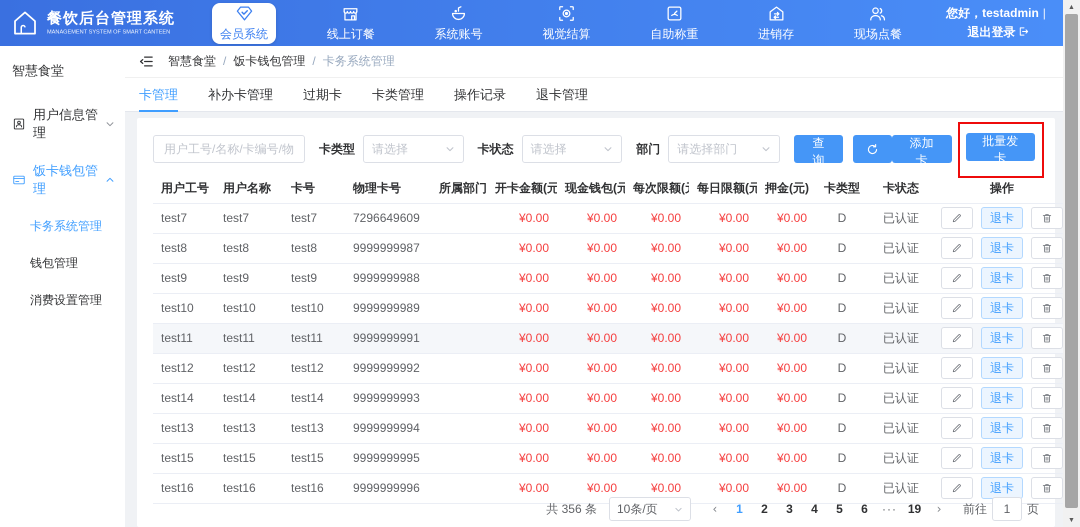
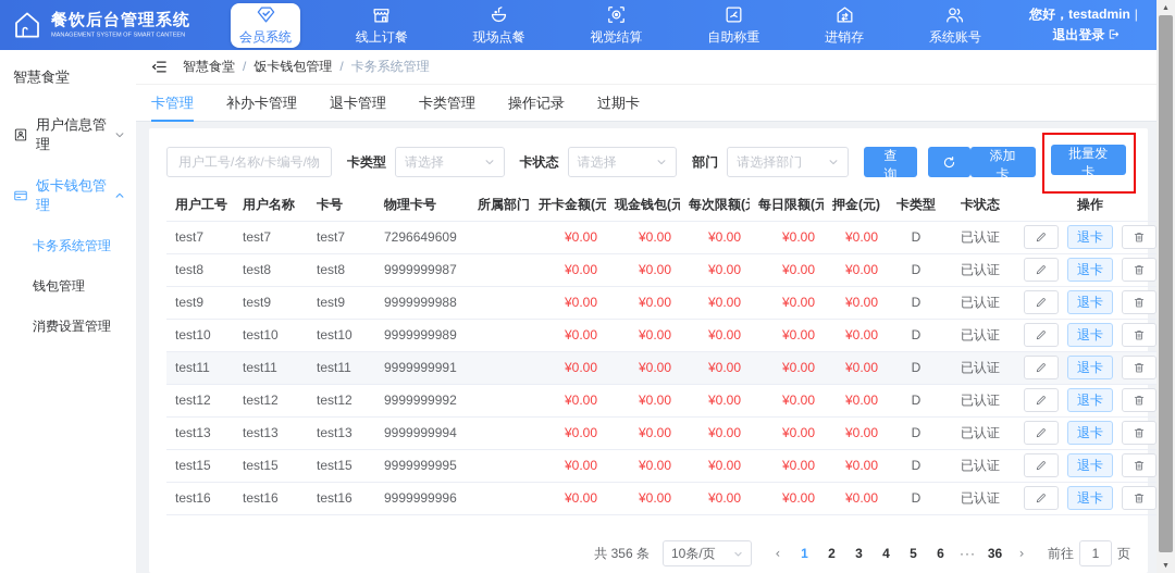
  餐饮后台管理系统
  会员系统
  线上订餐
- 系统账号
+ 现场点餐
  视觉结算
  自助称重
  进销存
- 现场点餐
+ 系统账号
  您好，testadmin |退出登录
  智慧食堂
  用户信息管理
  饭卡钱包管理
  卡务系统管理
  钱包管理
  消费设置管理
  智慧食堂 / 饭卡钱包管理 / 卡务系统管理
  卡管理
  补办卡管理
- 过期卡
+ 退卡管理
  卡类管理
  操作记录
- 退卡管理
+ 过期卡
  用户工号/名称/卡编号/物
  卡类型
  请选择
  卡状态
  请选择
  部门
  请选择部门
  查询
  添加卡
  批量发卡
  用户工号	用户名称	卡号	物理卡号	所属部门	开卡金额(元	现金钱包(元	每次限额(	每日限额(元	押金(元)	卡类型	卡状态	操作
  test7	test7	test7	7296649609		¥0.00	¥0.00	¥0.00	¥0.00	¥0.00	D	已认证	退卡
  test8	test8	test8	9999999987		¥0.00	¥0.00	¥0.00	¥0.00	¥0.00	D	已认证	退卡
  test9	test9	test9	9999999988		¥0.00	¥0.00	¥0.00	¥0.00	¥0.00	D	已认证	退卡
  test10	test10	test10	9999999989		¥0.00	¥0.00	¥0.00	¥0.00	¥0.00	D	已认证	退卡
  test11	test11	test11	9999999991		¥0.00	¥0.00	¥0.00	¥0.00	¥0.00	D	已认证	退卡
  test12	test12	test12	9999999992		¥0.00	¥0.00	¥0.00	¥0.00	¥0.00	D	已认证	退卡
- test14	test14	test14	9999999993		¥0.00	¥0.00	¥0.00	¥0.00	¥0.00	D	已认证	退卡
  test13	test13	test13	9999999994		¥0.00	¥0.00	¥0.00	¥0.00	¥0.00	D	已认证	退卡
  test15	test15	test15	9999999995		¥0.00	¥0.00	¥0.00	¥0.00	¥0.00	D	已认证	退卡
  test16	test16	test16	9999999996		¥0.00	¥0.00	¥0.00	¥0.00	¥0.00	D	已认证	退卡
  共 356 条
  10条/页
  ‹
  1
  2
  3
  4
  5
  6
  ···
- 19
+ 36
  ›
  前往
  1
  页
